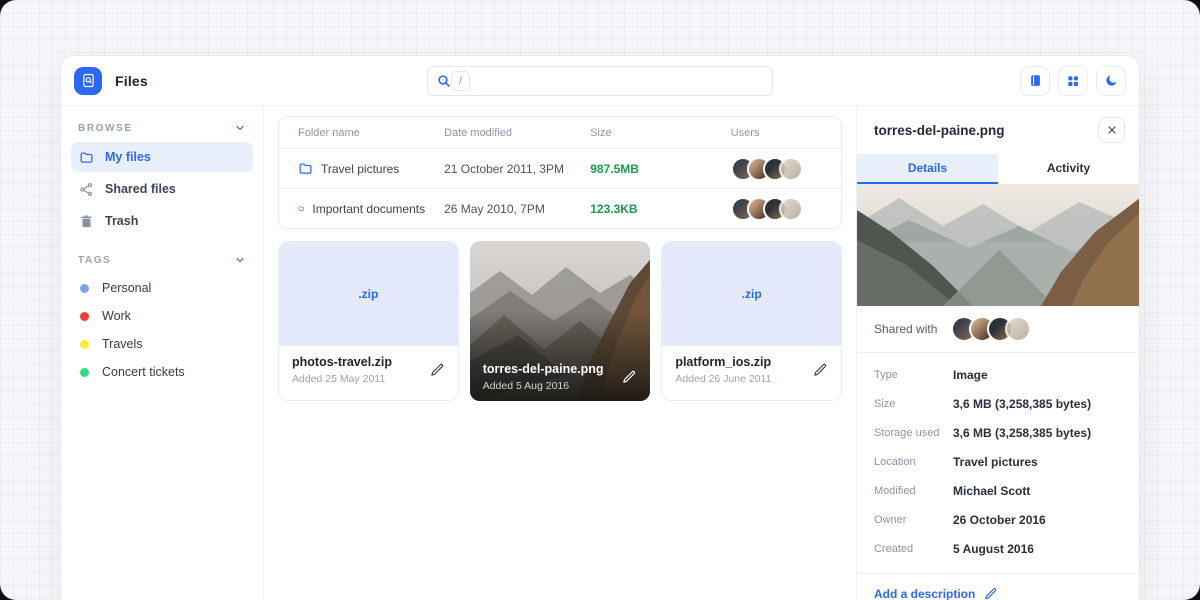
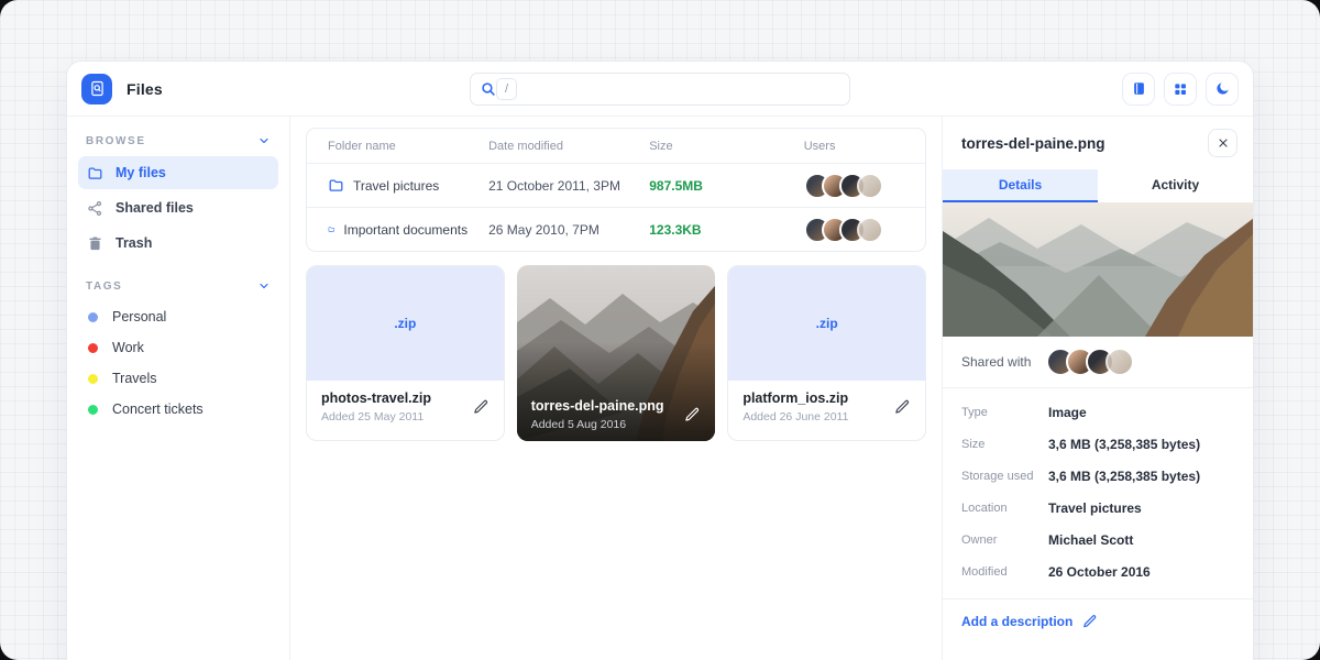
  Files
  /
  BROWSE
  My files
  Shared files
  Trash
  TAGS
  Personal
  Work
  Travels
  Concert tickets
  Folder name
  Date modified
  Size
  Users
  Travel pictures
  21 October 2011, 3PM
  987.5MB
  Important documents
  26 May 2010, 7PM
  123.3KB
  .zip
  photos-travel.zip
  Added 25 May 2011
  torres-del-paine.png
  Added 5 Aug 2016
  .zip
  platform_ios.zip
  Added 26 June 2011
  torres-del-paine.png
  Details
  Activity
  Shared with
  Type
  Image
  Size
  3,6 MB (3,258,385 bytes)
  Storage used
  3,6 MB (3,258,385 bytes)
  Location
  Travel pictures
- Modified
+ Owner
  Michael Scott
- Owner
+ Modified
  26 October 2016
- Created
- 5 August 2016
  Add a description
